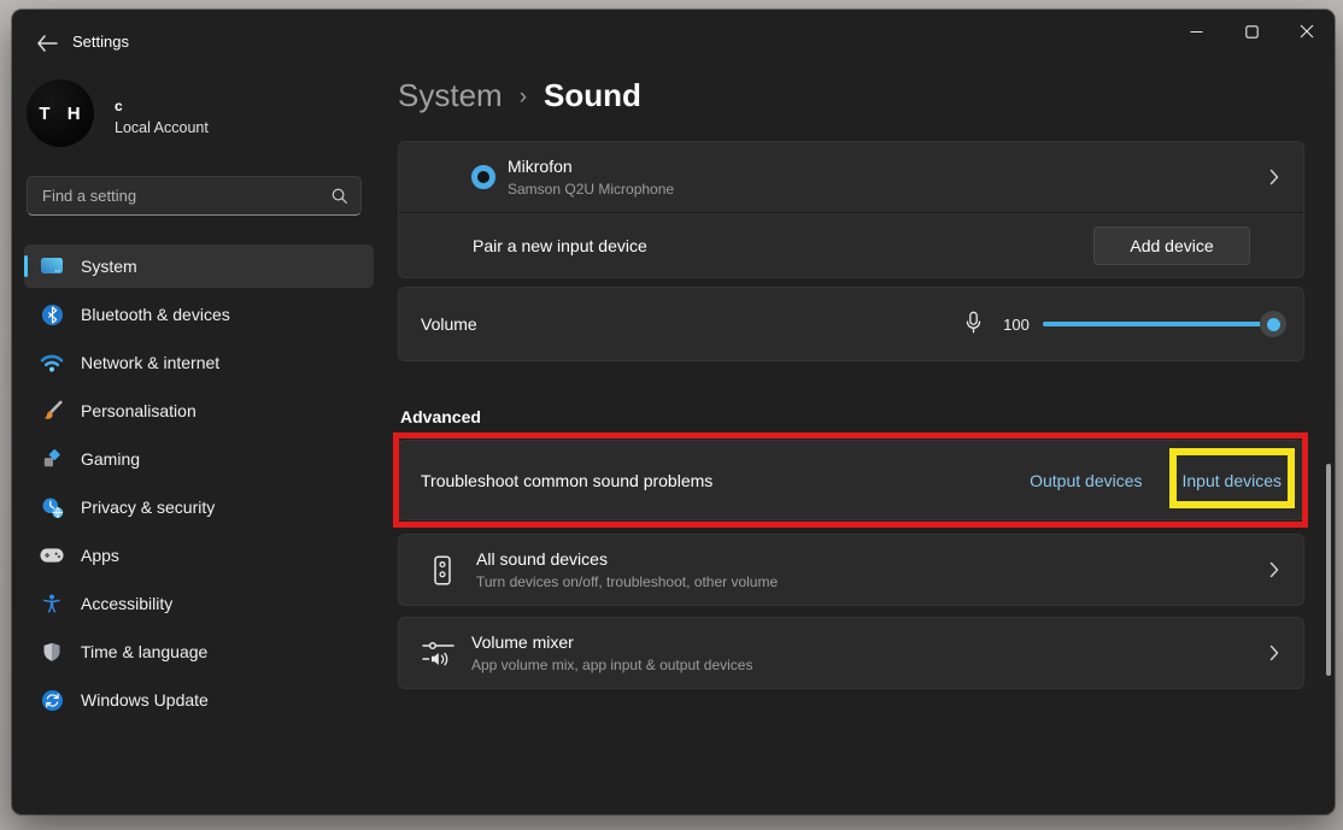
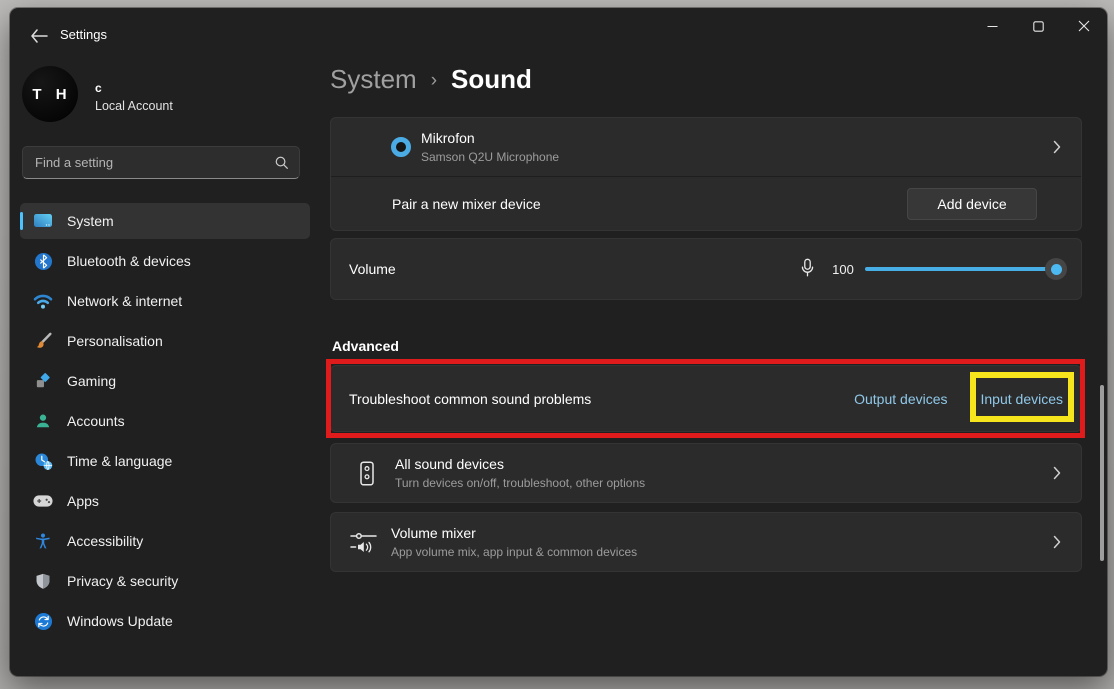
  Settings
  T H
  c
  Local Account
  Find a setting
  System
  Bluetooth & devices
  Network & internet
  Personalisation
  Gaming
+ Accounts
- Privacy & security
+ Time & language
  Apps
  Accessibility
- Time & language
+ Privacy & security
  Windows Update
  System
  ›
  Sound
  Mikrofon
  Samson Q2U Microphone
- Pair a new input device
+ Pair a new mixer device
  Add device
  Volume
  100
  Advanced
  Troubleshoot common sound problems
  Output devices
  Input devices
  All sound devices
- Turn devices on/off, troubleshoot, other volume
+ Turn devices on/off, troubleshoot, other options
  Volume mixer
- App volume mix, app input & output devices
+ App volume mix, app input & common devices
